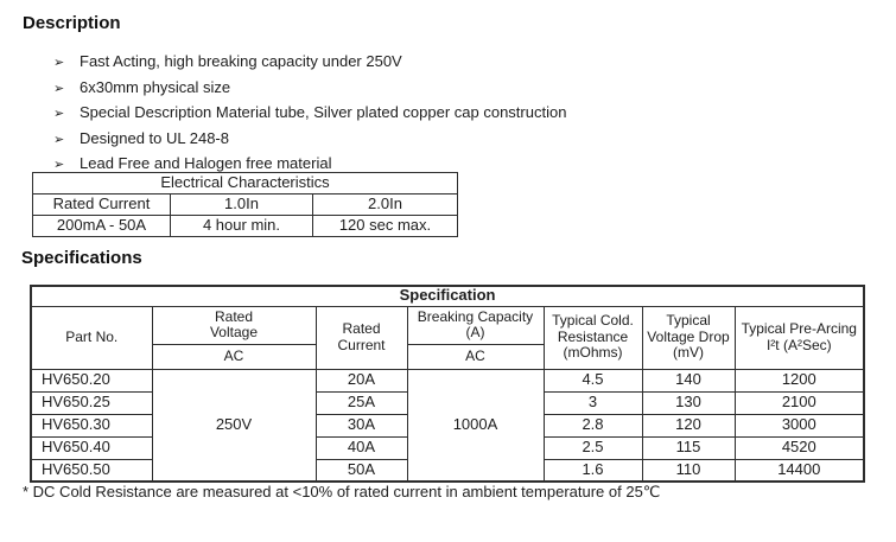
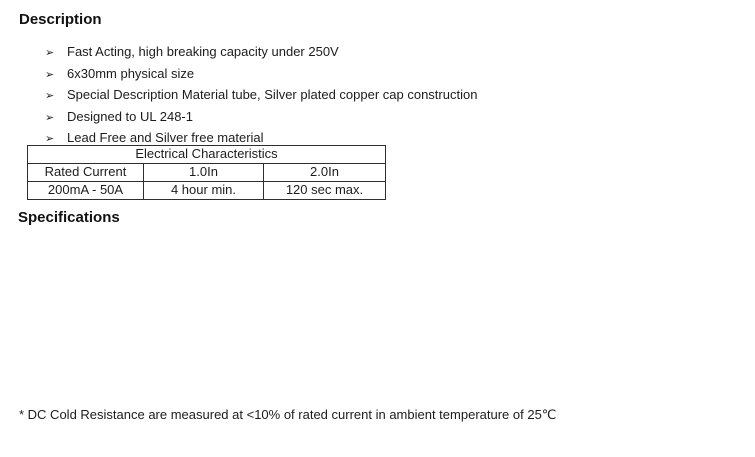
  Description
  ➢
  Fast Acting, high breaking capacity under 250V
  ➢
  6x30mm physical size
  ➢
  Special Description Material tube, Silver plated copper cap construction
  ➢
- Designed to UL 248-8
+ Designed to UL 248-1
  ➢
- Lead Free and Halogen free material
+ Lead Free and Silver free material
  Electrical Characteristics
  Rated Current	1.0In	2.0In
  200mA - 50A	4 hour min.	120 sec max.
  Specifications
- Specification
- Part No.	Rated Voltage	Rated Current	Breaking Capacity (A)	Typical Cold. Resistance (mOhms)	Typical Voltage Drop (mV)	Typical Pre-Arcing I²t (A²Sec)
- AC	AC
- HV650.20	250V	20A	1000A	4.5	140	1200
- HV650.25	25A	3	130	2100
- HV650.30	30A	2.8	120	3000
- HV650.40	40A	2.5	115	4520
- HV650.50	50A	1.6	110	14400
  * DC Cold Resistance are measured at <10% of rated current in ambient temperature of 25℃
